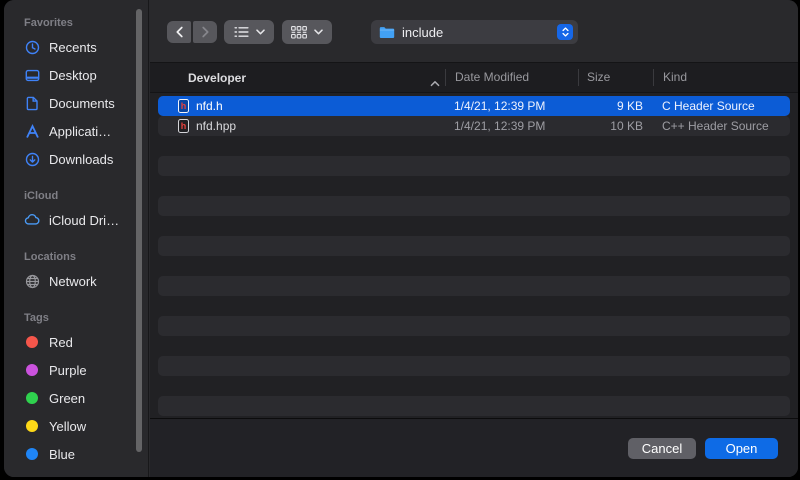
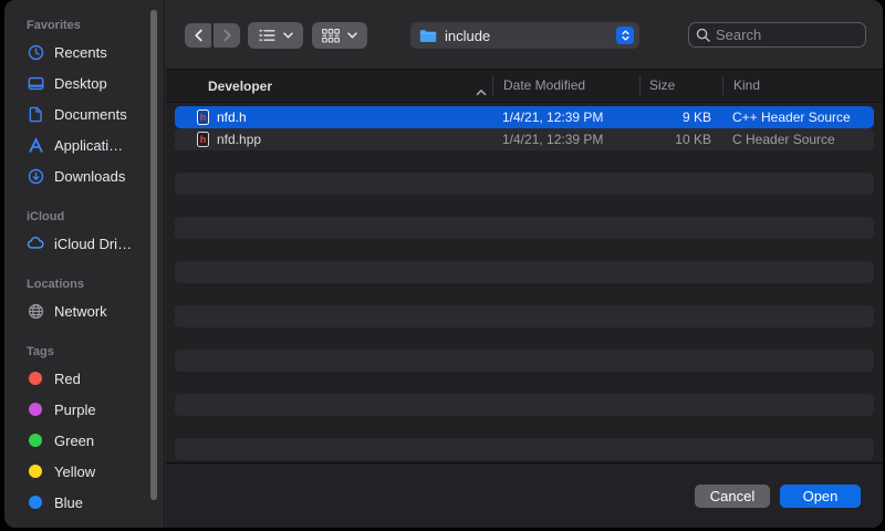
  Favorites
  Recents
  Desktop
  Documents
  Applicati…
  Downloads
  iCloud
  iCloud Dri…
  Locations
  Network
  Tags
  Red
  Purple
  Green
  Yellow
  Blue
  include
+ Search
  Developer
  Date Modified
  Size
  Kind
  h
  nfd.h
  1/4/21, 12:39 PM
  9 KB
- C Header Source
+ C++ Header Source
  h
  nfd.hpp
  1/4/21, 12:39 PM
  10 KB
- C++ Header Source
+ C Header Source
  Cancel
  Open
